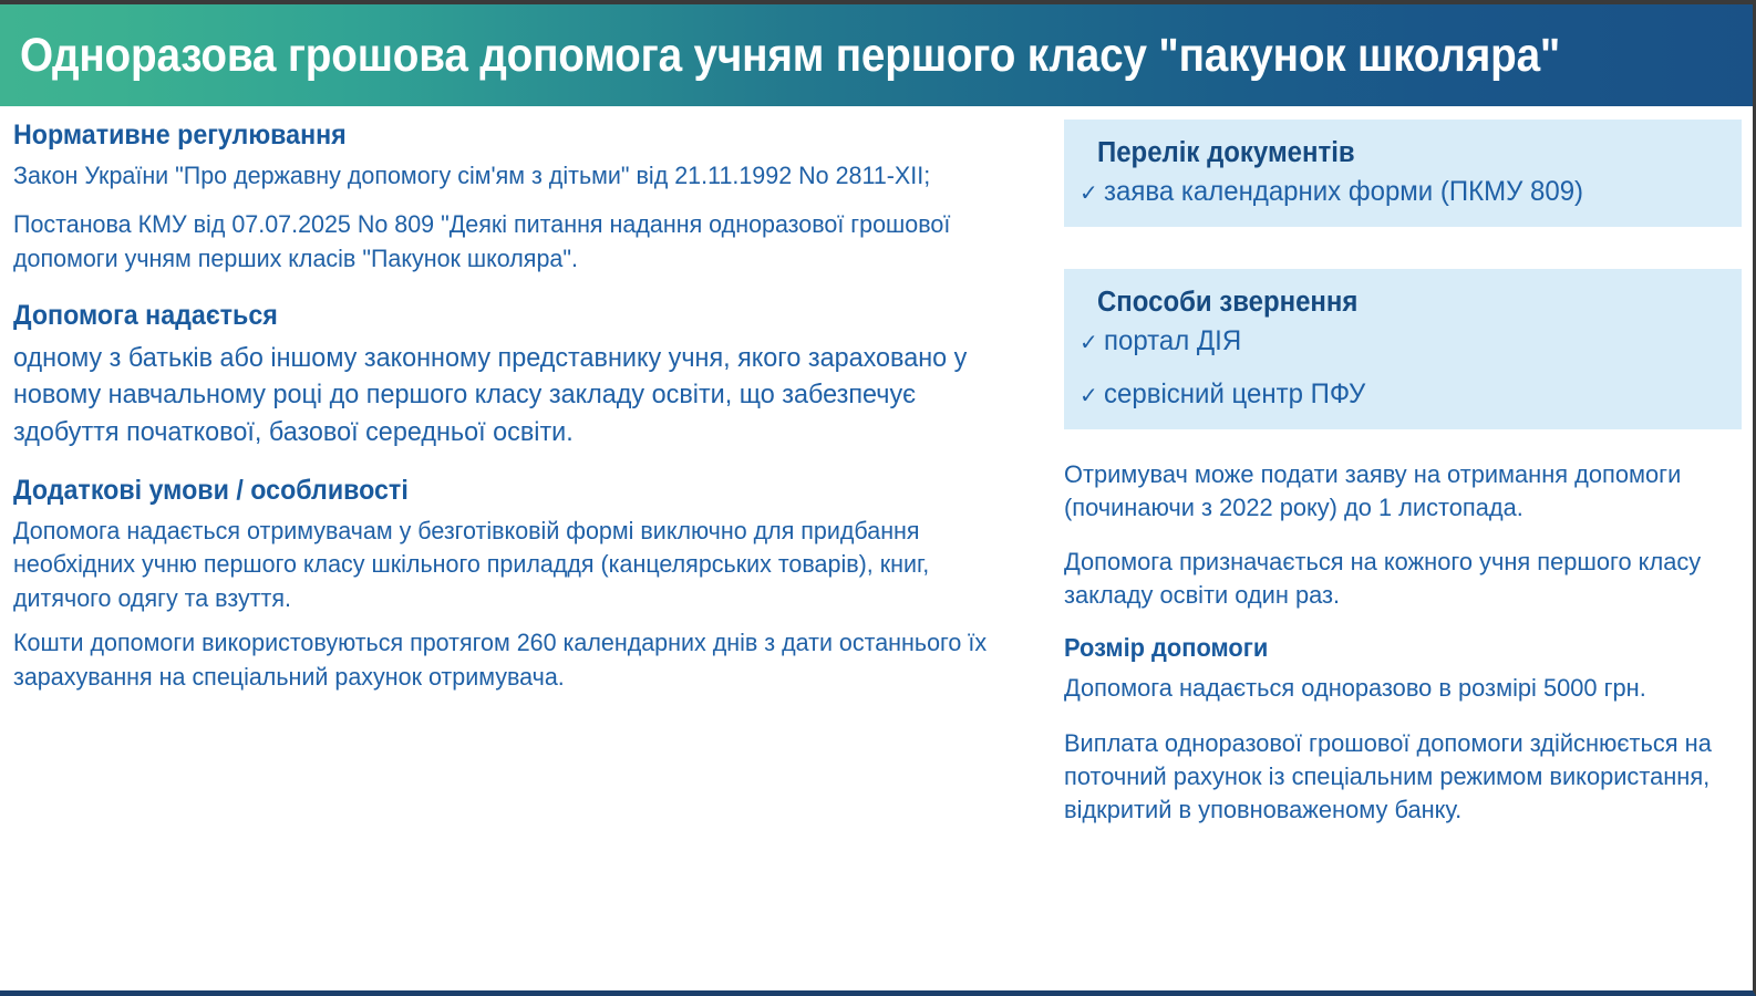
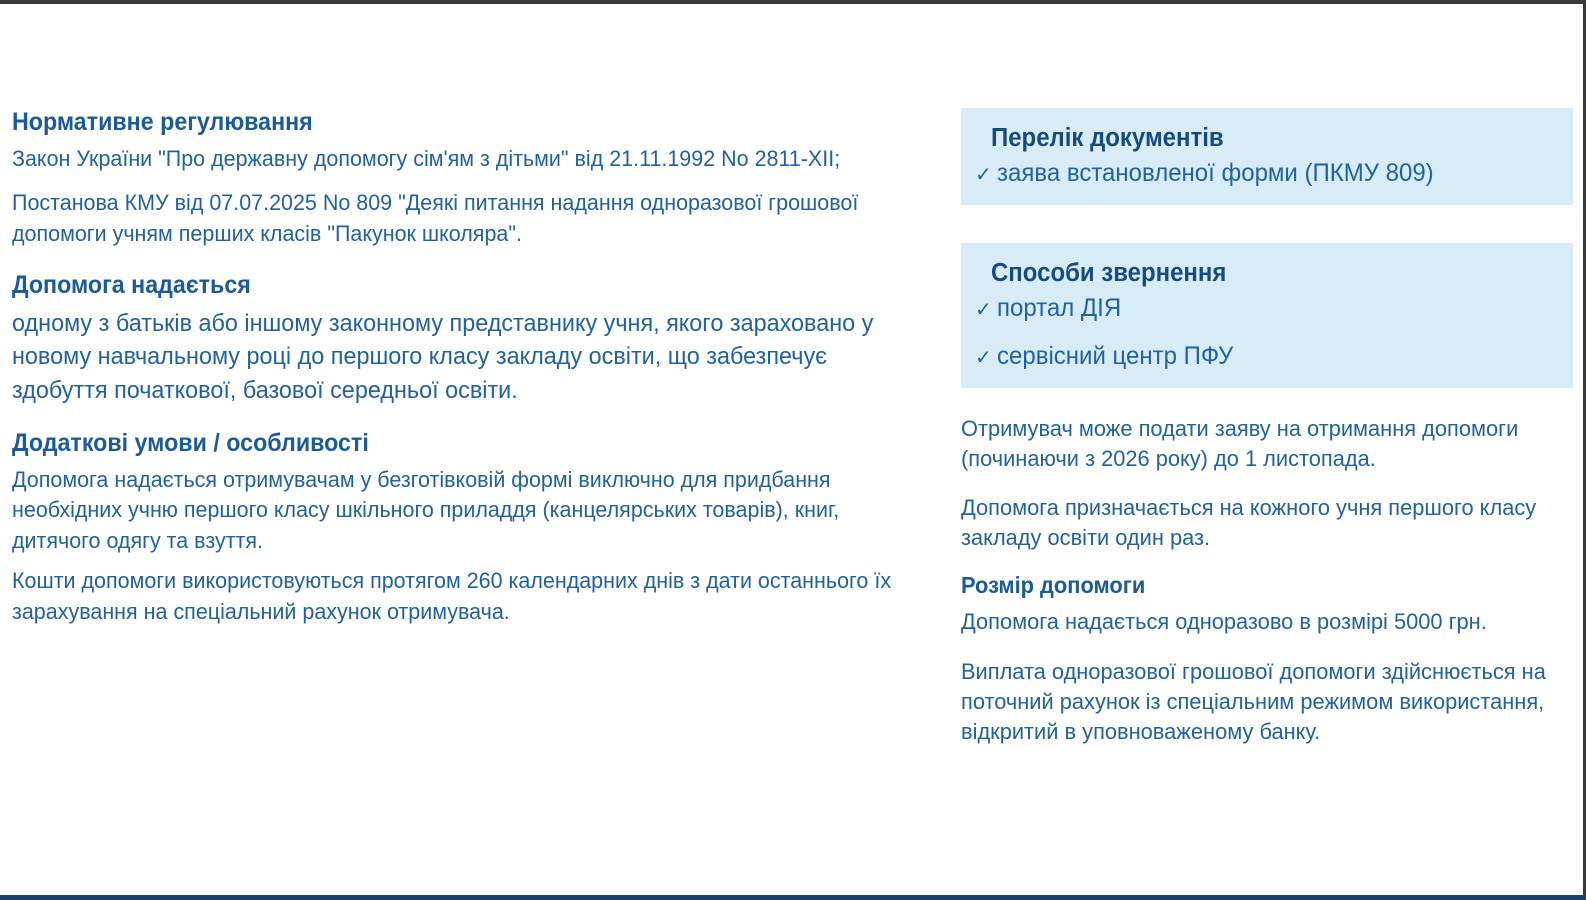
- Одноразова грошова допомога учням першого класу "пакунок школяра"
  Нормативне регулювання
  Закон України "Про державну допомогу сім'ям з дітьми" від 21.11.1992 No 2811-XII;
  Постанова КМУ від 07.07.2025 No 809 "Деякі питання надання одноразової грошової допомоги учням перших класів "Пакунок школяра".
  Допомога надається
  одному з батьків або іншому законному представнику учня, якого зараховано у новому навчальному році до першого класу закладу освіти, що забезпечує здобуття початкової, базової середньої освіти.
  Додаткові умови / особливості
  Допомога надається отримувачам у безготівковій формі виключно для придбання необхідних учню першого класу шкільного приладдя (канцелярських товарів), книг, дитячого одягу та взуття.
  Кошти допомоги використовуються протягом 260 календарних днів з дати останнього їх зарахування на спеціальний рахунок отримувача.
  Перелік документів
  ✓
- заява календарних форми (ПКМУ 809)
+ заява встановленої форми (ПКМУ 809)
  Способи звернення
  ✓
  портал ДІЯ
  ✓
  сервісний центр ПФУ
- Отримувач може подати заяву на отримання допомоги (починаючи з 2022 року) до 1 листопада.
+ Отримувач може подати заяву на отримання допомоги (починаючи з 2026 року) до 1 листопада.
  Допомога призначається на кожного учня першого класу закладу освіти один раз.
  Розмір допомоги
  Допомога надається одноразово в розмірі 5000 грн.
  Виплата одноразової грошової допомоги здійснюється на поточний рахунок із спеціальним режимом використання, відкритий в уповноваженому банку.
